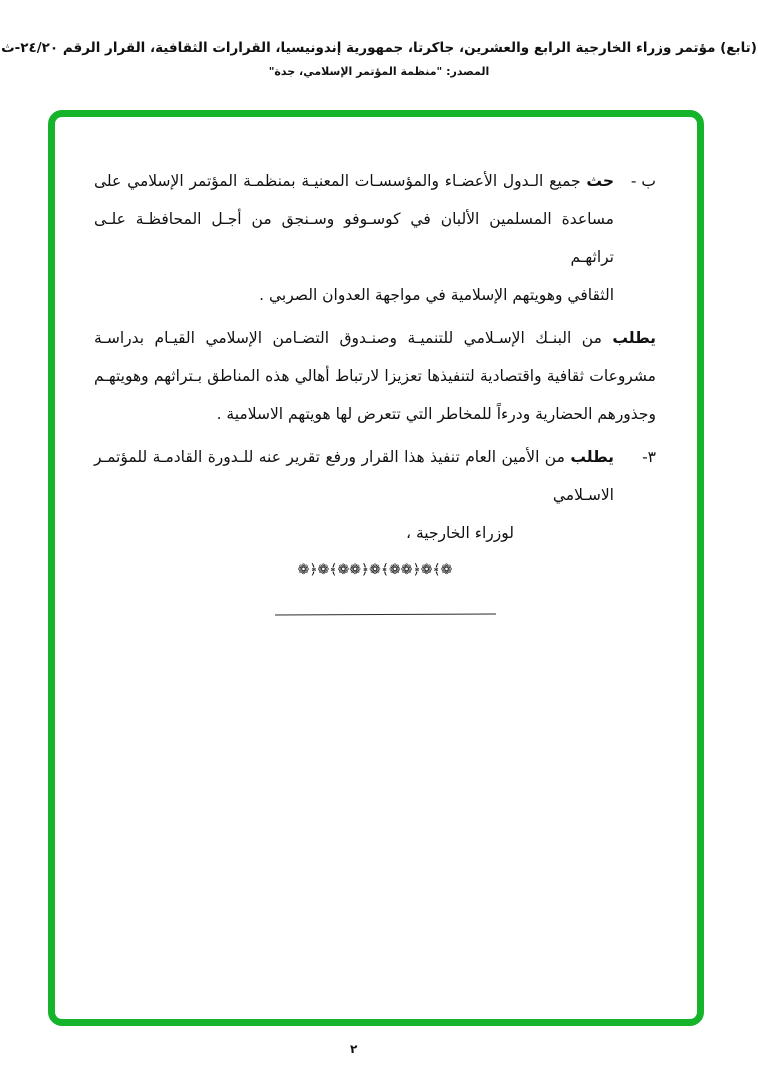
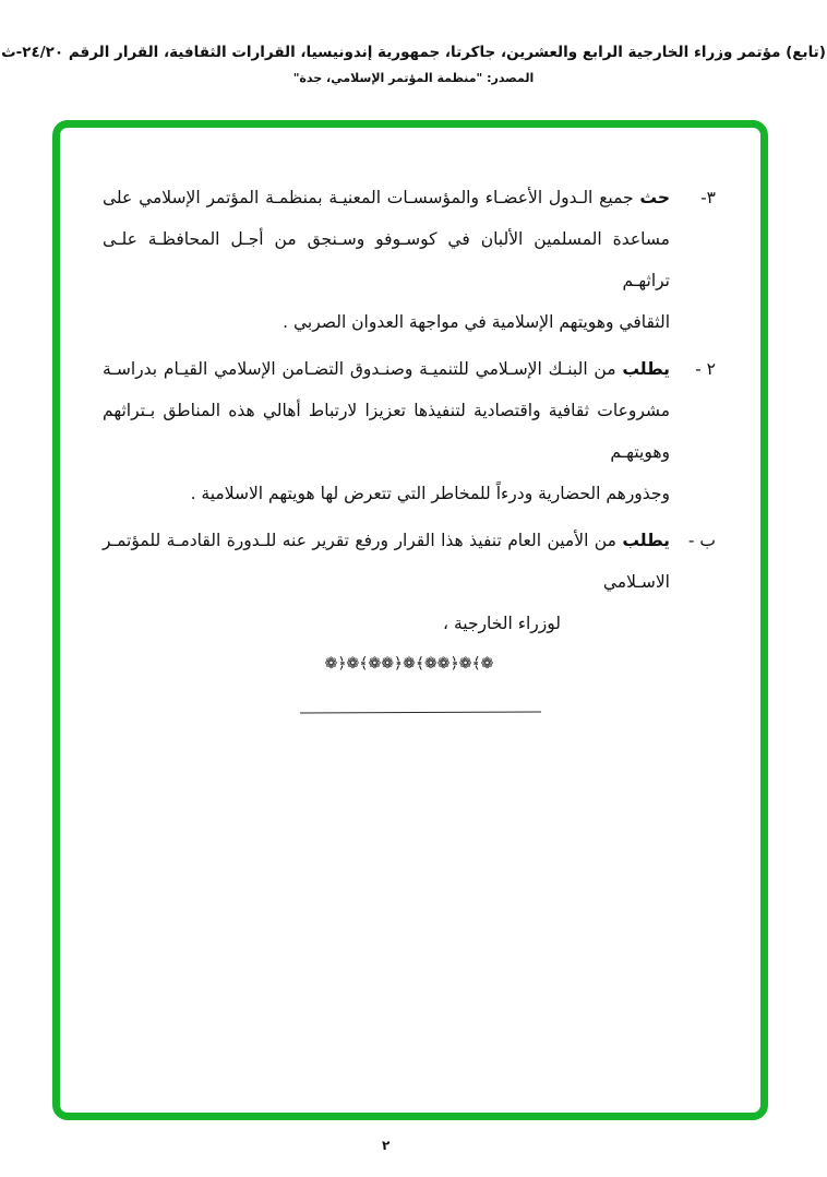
  (تابع) مؤتمر وزراء الخارجية الرابع والعشرين، جاكرتا، جمهورية إندونيسيا، القرارات الثقافية، القرار الرقم ٢٤/٢٠-ث
  المصدر: "منظمة المؤتمر الإسلامي، جدة"
- ب -
+ ٣-
  حث جميع الـدول الأعضـاء والمؤسسـات المعنيـة بمنظمـة المؤتمر الإسلامي على
  مساعدة المسلمين الألبان في كوسـوفو وسـنجق من أجـل المحافظـة علـى تراثهـم
  الثقافي وهويتهم الإسلامية في مواجهة العدوان الصربي .
+ ٢ -
  يطلب من البنـك الإسـلامي للتنميـة وصنـدوق التضـامن الإسلامي القيـام بدراسـة
  مشروعات ثقافية واقتصادية لتنفيذها تعزيزا لارتباط أهالي هذه المناطق بـتراثهم وهويتهـم
  وجذورهم الحضارية ودرءاً للمخاطر التي تتعرض لها هويتهم الاسلامية .
- ٣-
+ ب -
  يطلب من الأمين العام تنفيذ هذا القرار ورفع تقرير عنه للـدورة القادمـة للمؤتمـر الاسـلامي
  لوزراء الخارجية ،
  ❁﴾❁﴿❁❁﴾❁﴿❁❁﴾❁﴿❁
  ٢
